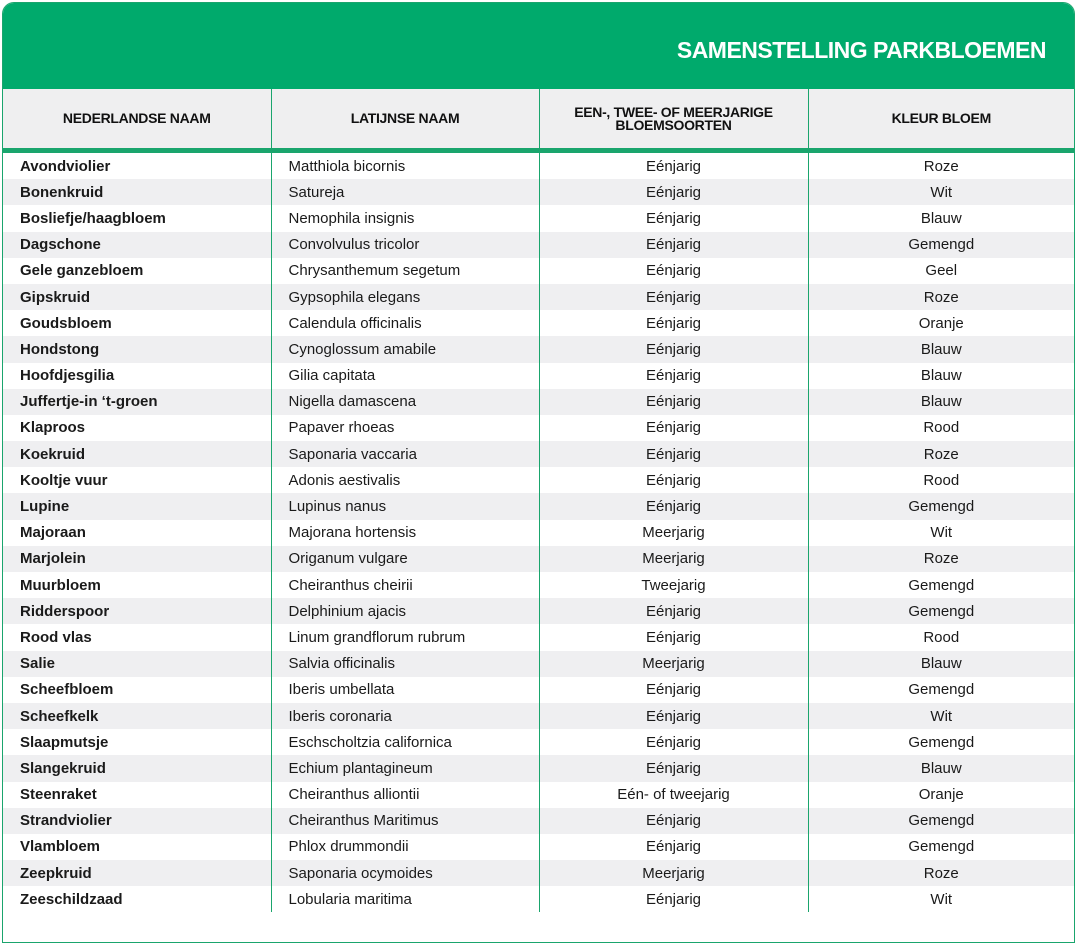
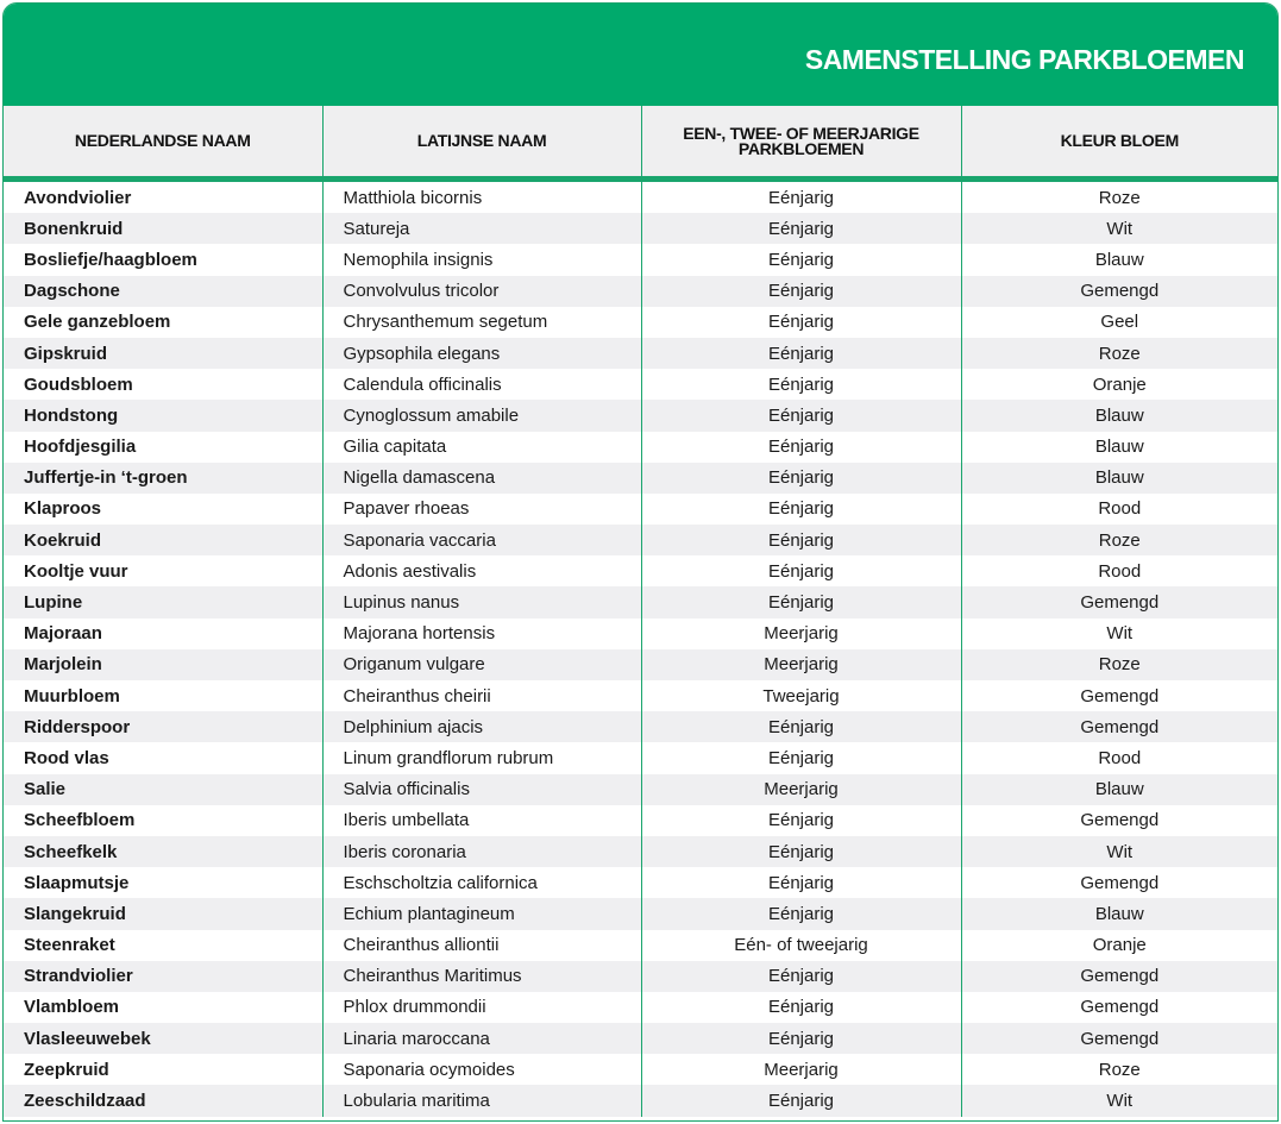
  SAMENSTELLING PARKBLOEMEN
- NEDERLANDSE NAAM	LATIJNSE NAAM	EEN-, TWEE- OF MEERJARIGE BLOEMSOORTEN	KLEUR BLOEM
+ NEDERLANDSE NAAM	LATIJNSE NAAM	EEN-, TWEE- OF MEERJARIGE PARKBLOEMEN	KLEUR BLOEM
  Avondviolier	Matthiola bicornis	Eénjarig	Roze
  Bonenkruid	Satureja	Eénjarig	Wit
  Bosliefje/haagbloem	Nemophila insignis	Eénjarig	Blauw
  Dagschone	Convolvulus tricolor	Eénjarig	Gemengd
  Gele ganzebloem	Chrysanthemum segetum	Eénjarig	Geel
  Gipskruid	Gypsophila elegans	Eénjarig	Roze
  Goudsbloem	Calendula officinalis	Eénjarig	Oranje
  Hondstong	Cynoglossum amabile	Eénjarig	Blauw
  Hoofdjesgilia	Gilia capitata	Eénjarig	Blauw
  Juffertje-in ‘t-groen	Nigella damascena	Eénjarig	Blauw
  Klaproos	Papaver rhoeas	Eénjarig	Rood
  Koekruid	Saponaria vaccaria	Eénjarig	Roze
  Kooltje vuur	Adonis aestivalis	Eénjarig	Rood
  Lupine	Lupinus nanus	Eénjarig	Gemengd
  Majoraan	Majorana hortensis	Meerjarig	Wit
  Marjolein	Origanum vulgare	Meerjarig	Roze
  Muurbloem	Cheiranthus cheirii	Tweejarig	Gemengd
  Ridderspoor	Delphinium ajacis	Eénjarig	Gemengd
  Rood vlas	Linum grandflorum rubrum	Eénjarig	Rood
  Salie	Salvia officinalis	Meerjarig	Blauw
  Scheefbloem	Iberis umbellata	Eénjarig	Gemengd
  Scheefkelk	Iberis coronaria	Eénjarig	Wit
  Slaapmutsje	Eschscholtzia californica	Eénjarig	Gemengd
  Slangekruid	Echium plantagineum	Eénjarig	Blauw
  Steenraket	Cheiranthus alliontii	Eén- of tweejarig	Oranje
  Strandviolier	Cheiranthus Maritimus	Eénjarig	Gemengd
  Vlambloem	Phlox drummondii	Eénjarig	Gemengd
+ Vlasleeuwebek	Linaria maroccana	Eénjarig	Gemengd
  Zeepkruid	Saponaria ocymoides	Meerjarig	Roze
  Zeeschildzaad	Lobularia maritima	Eénjarig	Wit
